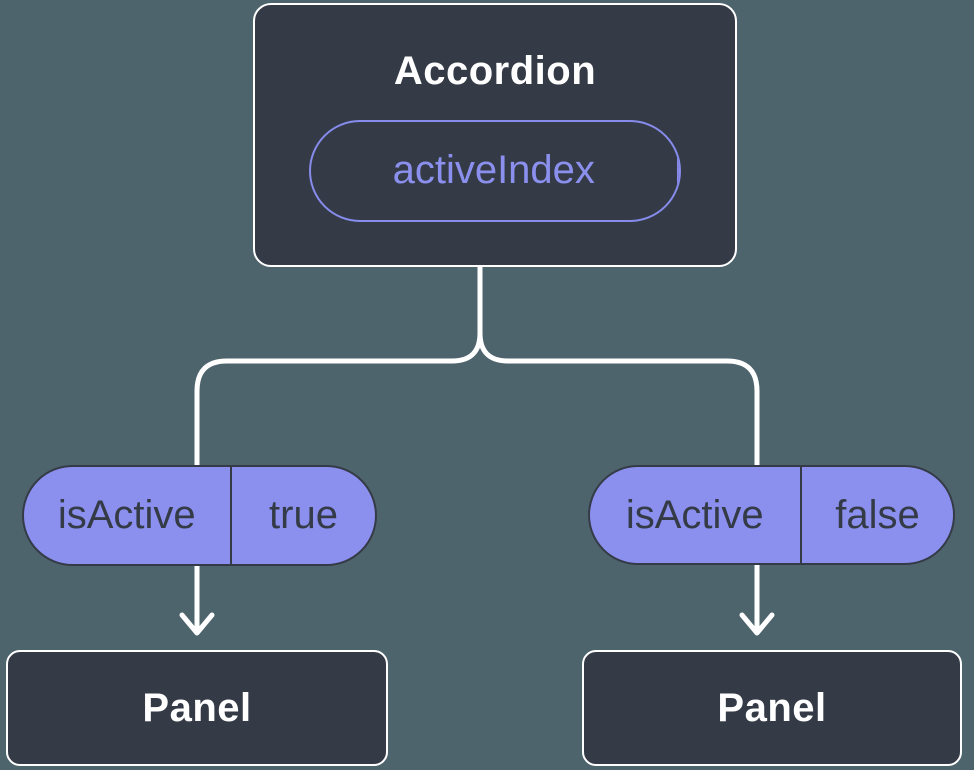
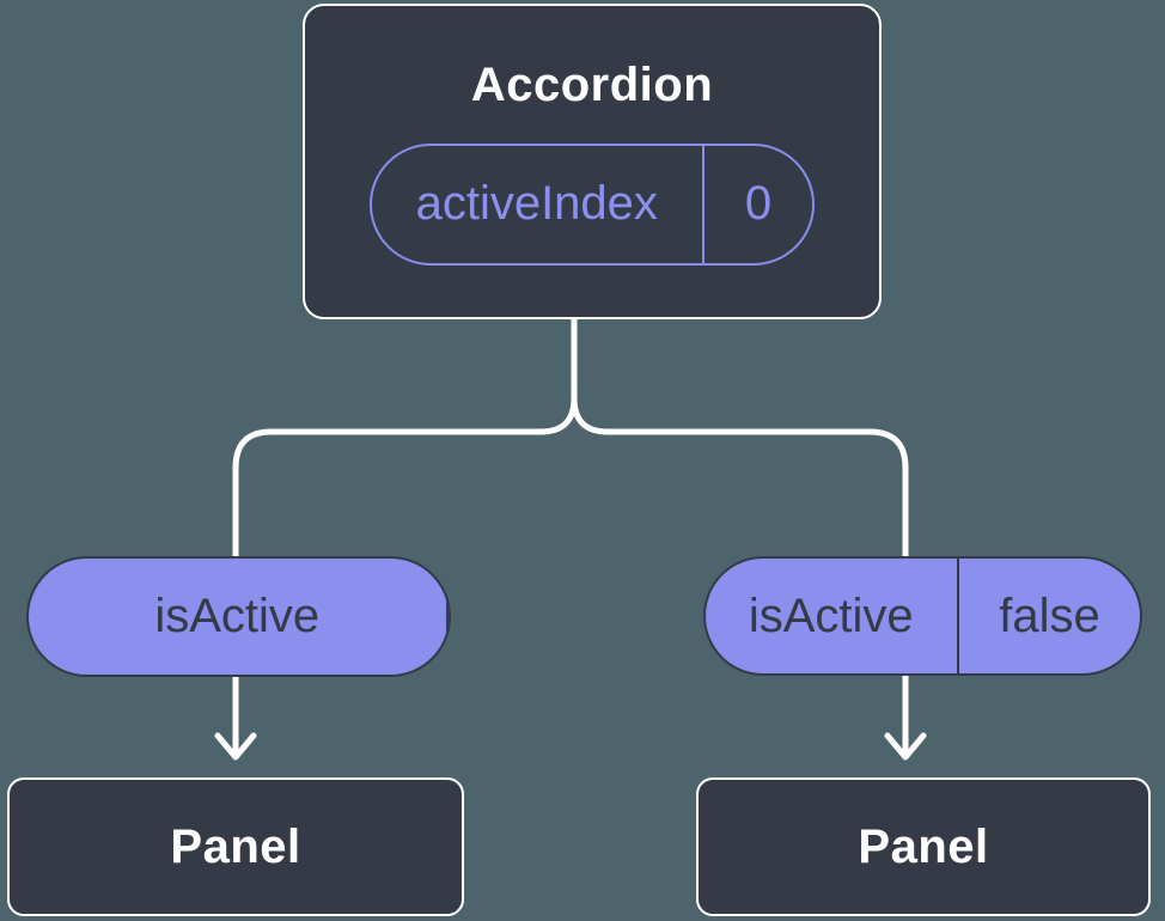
  Accordion
  activeIndex
+ 0
  isActive
- true
  isActive
  false
  Panel
  Panel
